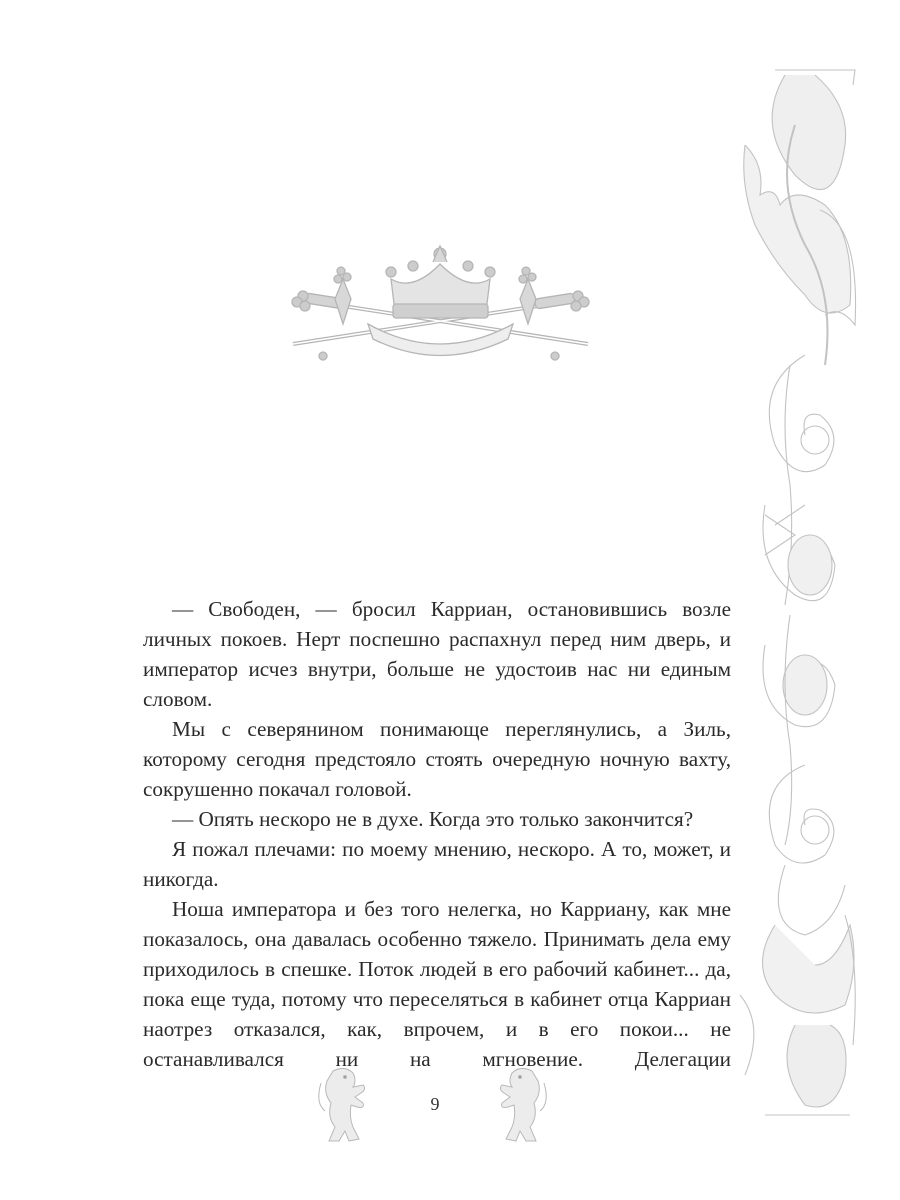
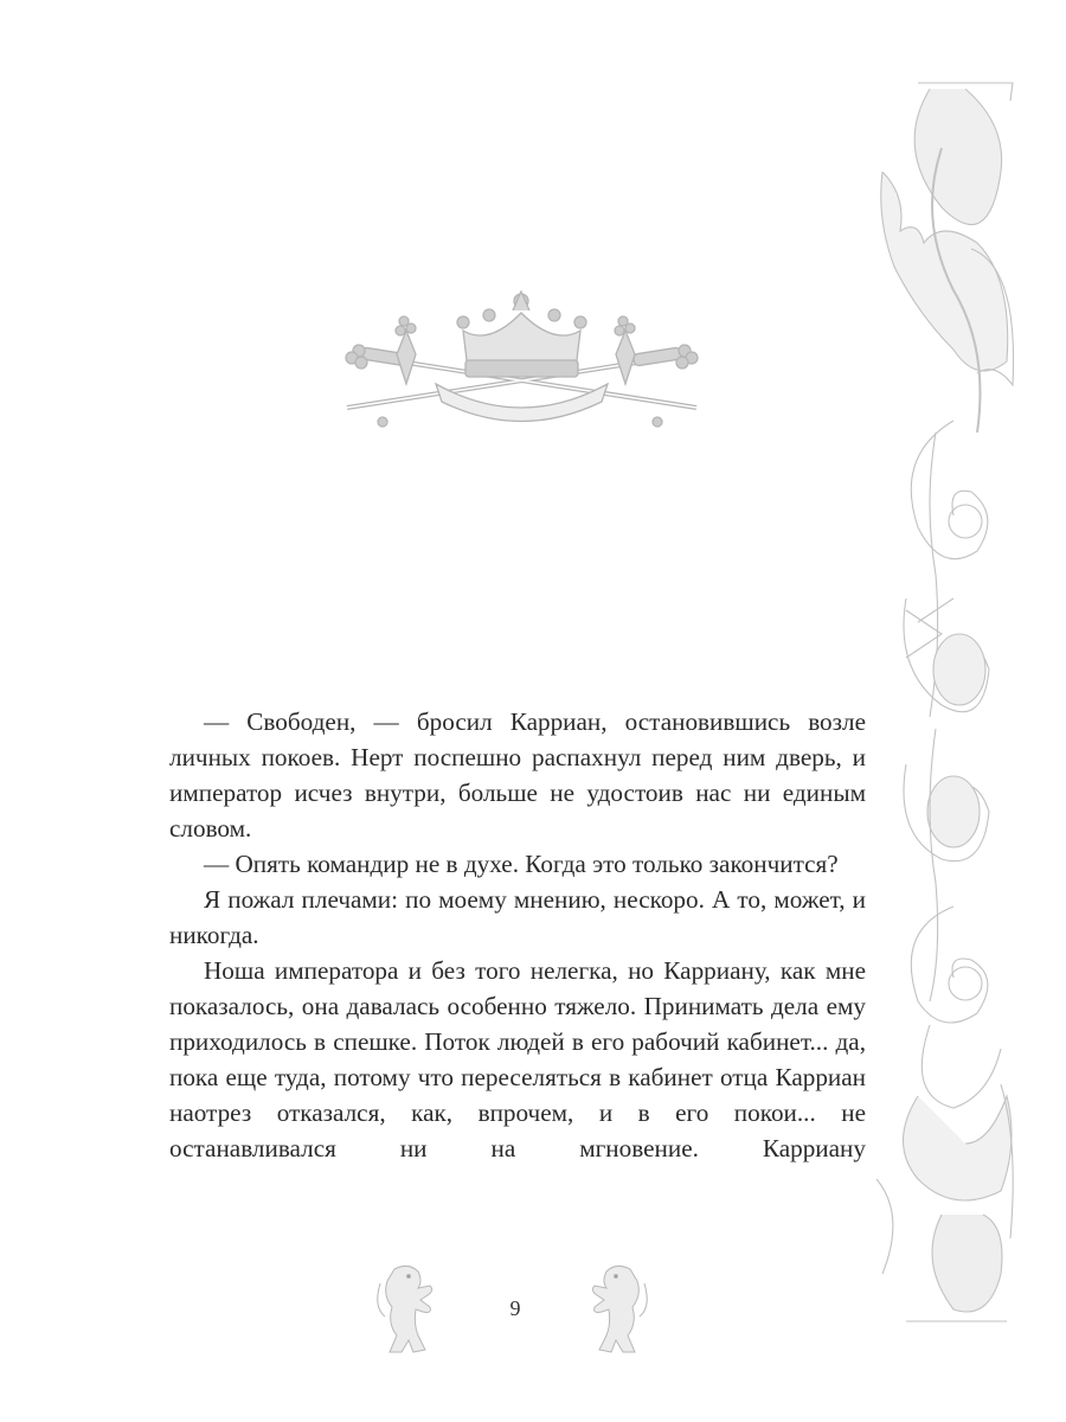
  — Свободен, — бросил Карриан, остановившись возле личных покоев. Нерт поспешно распахнул перед ним дверь, и император исчез внутри, больше не удостоив нас ни еди­ным словом.
- Мы с северянином понимающе переглянулись, а Зиль, которому сегодня предстояло стоять очередную ночную вахту, сокрушенно покачал головой.
- — Опять нескоро не в духе. Когда это только закончится?
+ — Опять командир не в духе. Когда это только закончится?
  Я пожал плечами: по моему мнению, нескоро. А то, мо­жет, и никогда.
- Ноша императора и без того нелегка, но Карриану, как мне показалось, она давалась особенно тяжело. Принимать дела ему приходилось в спешке. Поток людей в его рабочий кабинет... да, пока еще туда, потому что переселяться в ка­бинет отца Карриан наотрез отказался, как, впрочем, и в его покои... не останавливался ни на мгновение. Делегации
+ Ноша императора и без того нелегка, но Карриану, как мне показалось, она давалась особенно тяжело. Принимать дела ему приходилось в спешке. Поток людей в его рабочий кабинет... да, пока еще туда, потому что переселяться в ка­бинет отца Карриан наотрез отказался, как, впрочем, и в его покои... не останавливался ни на мгновение. Карриану
  9
